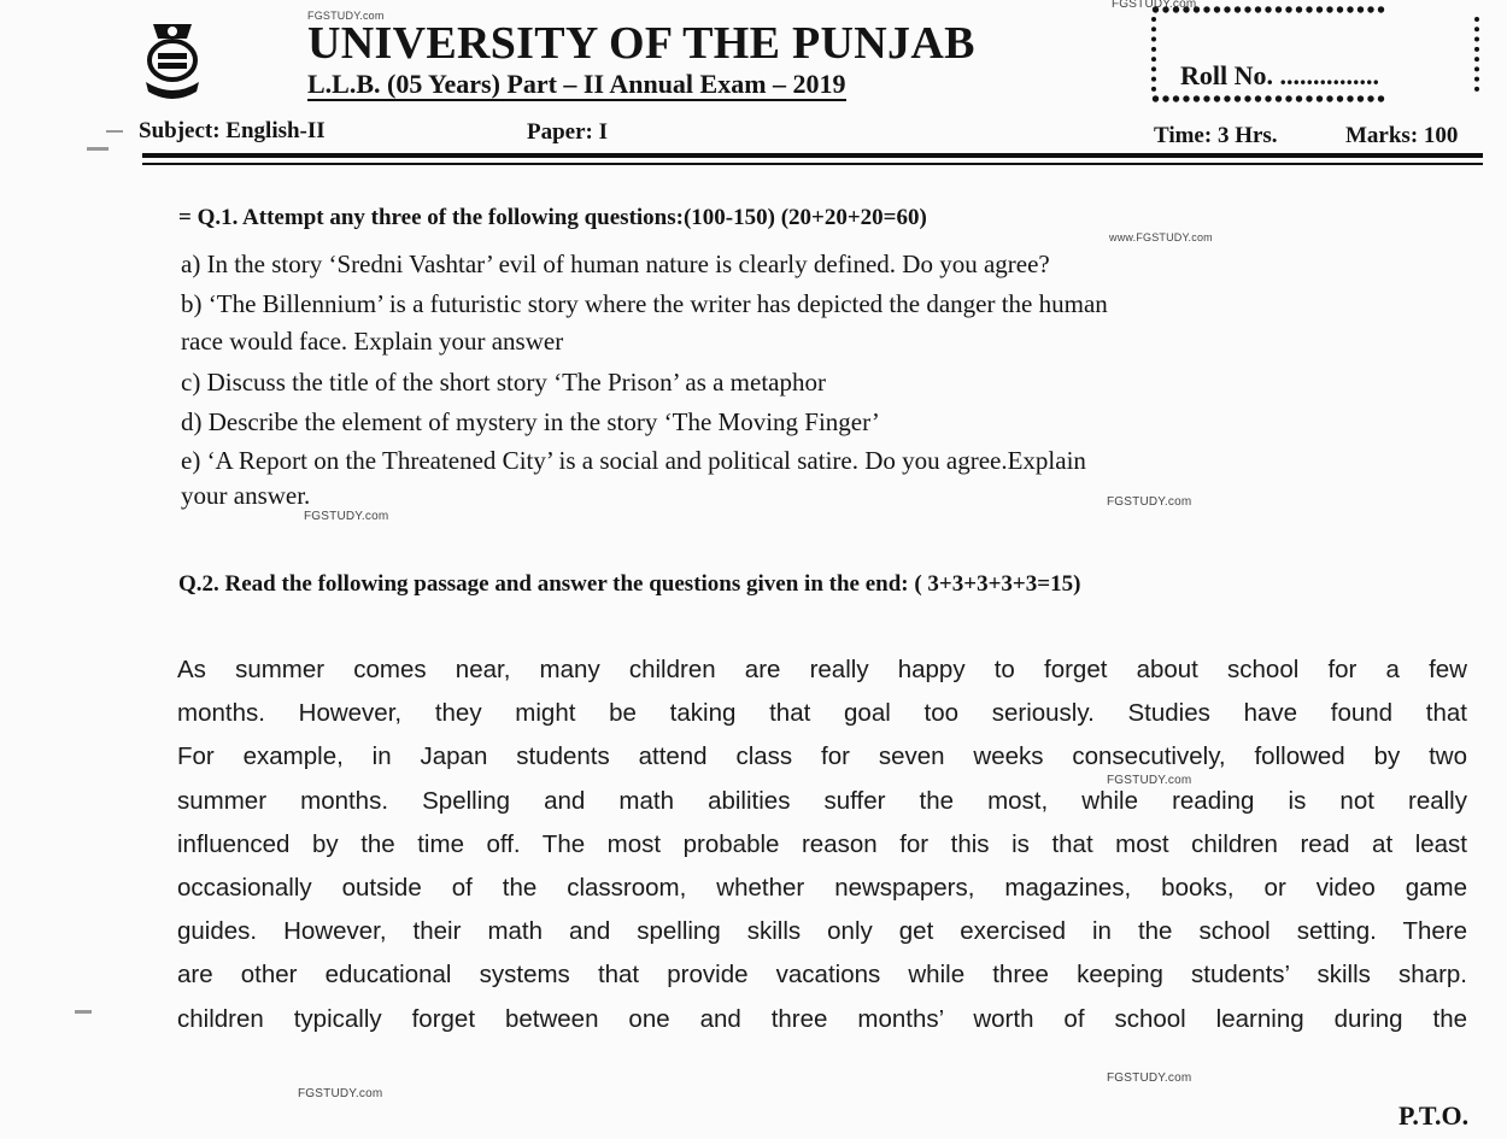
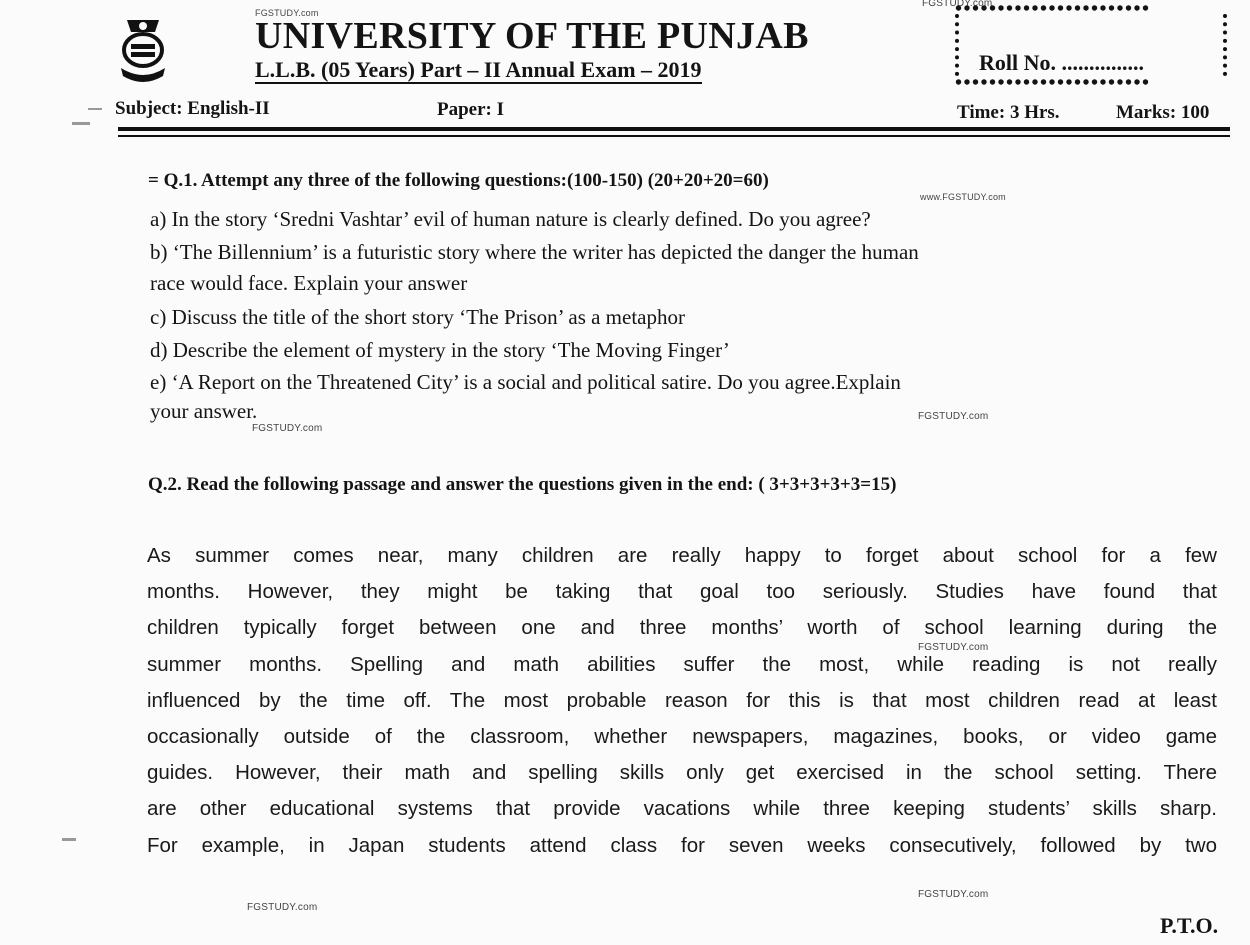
  FGSTUDY.com
  FGSTUDY.com
  www.FGSTUDY.com
  FGSTUDY.com
  FGSTUDY.com
  FGSTUDY.com
  FGSTUDY.com
  FGSTUDY.com
  UNIVERSITY OF THE PUNJAB
  L.L.B. (05 Years) Part – II Annual Exam – 2019
  •••••••••••••••••••••••
  •••••••••••••••••••••••
  Roll No. ...............
  Subject: English-II
  Paper: I
  Time: 3 Hrs.
  Marks: 100
  = Q.1. Attempt any three of the following questions:(100-150) (20+20+20=60)
  a) In the story ‘Sredni Vashtar’ evil of human nature is clearly defined. Do you agree?
  b) ‘The Billennium’ is a futuristic story where the writer has depicted the danger the human
  race would face. Explain your answer
  c) Discuss the title of the short story ‘The Prison’ as a metaphor
  d) Describe the element of mystery in the story ‘The Moving Finger’
  e) ‘A Report on the Threatened City’ is a social and political satire. Do you agree.Explain
  your answer.
  Q.2. Read the following passage and answer the questions given in the end: ( 3+3+3+3+3=15)
  As summer comes near, many children are really happy to forget about school for a few
  months. However, they might be taking that goal too seriously. Studies have found that
- For example, in Japan students attend class for seven weeks consecutively, followed by two
+ children typically forget between one and three months’ worth of school learning during the
  summer months. Spelling and math abilities suffer the most, while reading is not really
  influenced by the time off. The most probable reason for this is that most children read at least
  occasionally outside of the classroom, whether newspapers, magazines, books, or video game
  guides. However, their math and spelling skills only get exercised in the school setting. There
  are other educational systems that provide vacations while three keeping students’ skills sharp.
- children typically forget between one and three months’ worth of school learning during the
+ For example, in Japan students attend class for seven weeks consecutively, followed by two
  P.T.O.
